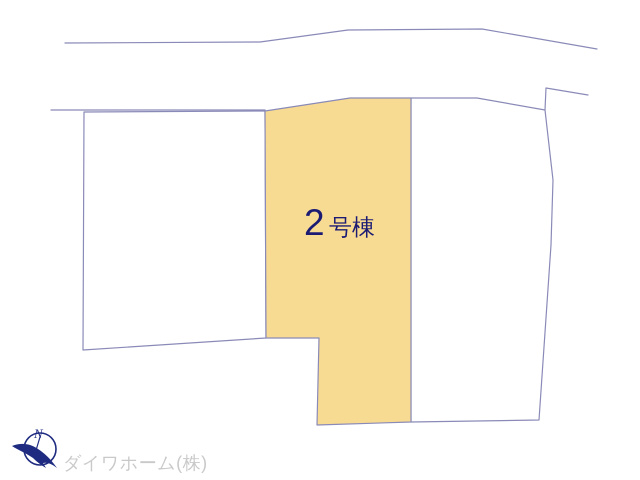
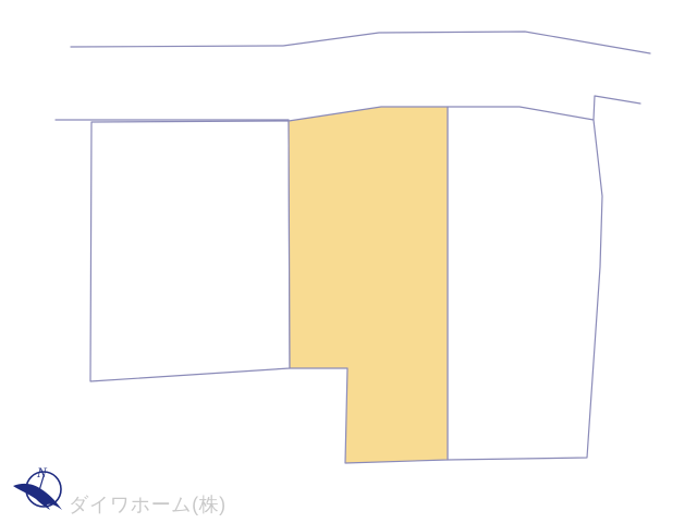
- 2 号棟
  N
  ダイワホーム(株)
